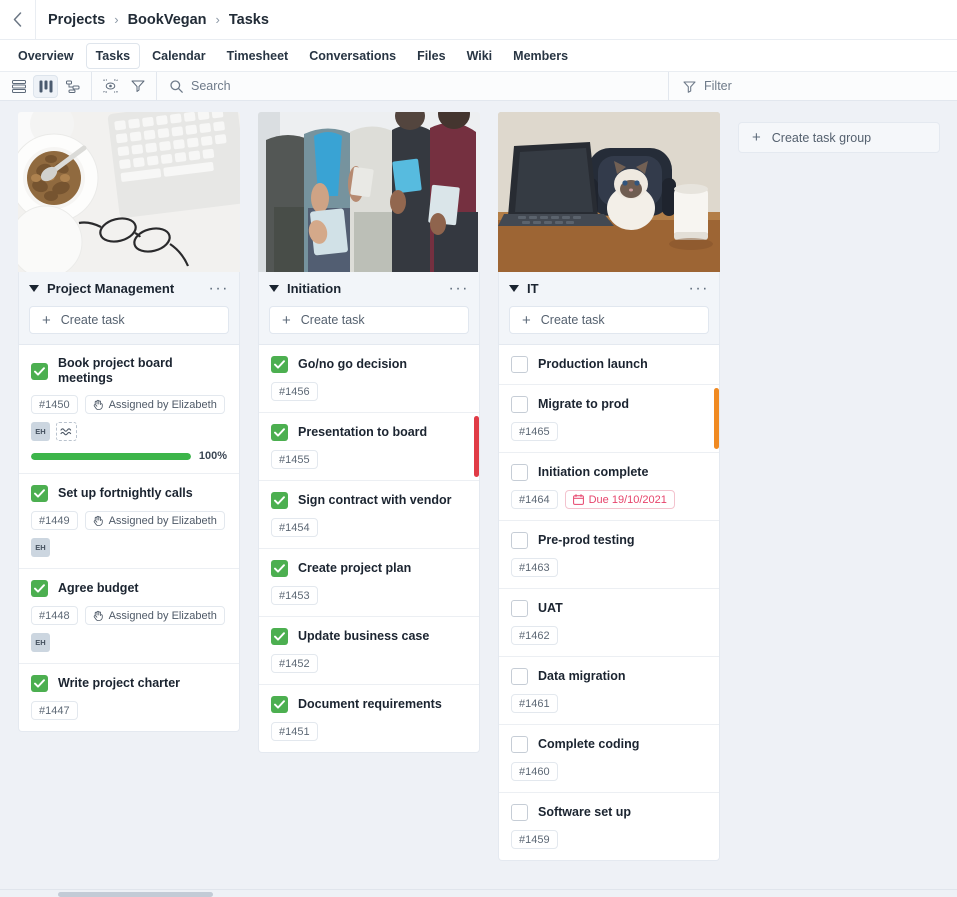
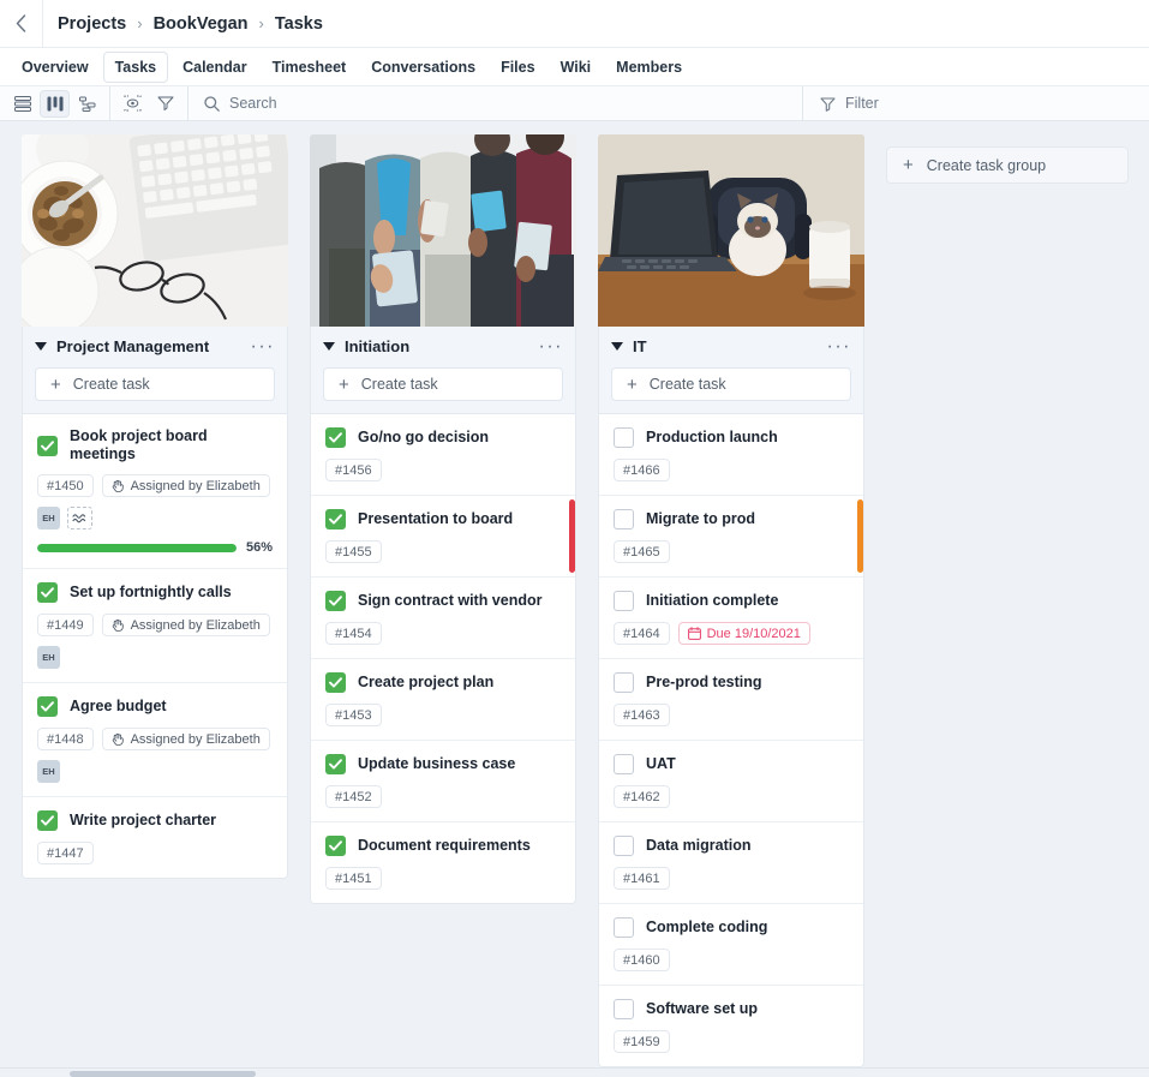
  Projects
  ›
  BookVegan
  ›
  Tasks
  Overview
  Tasks
  Calendar
  Timesheet
  Conversations
  Files
  Wiki
  Members
  Search
  Filter
  Project Management
  ···
  +
  Create task
  Book project board meetings
  #1450
  Assigned by Elizabeth
  EH
- 100%
+ 56%
  Set up fortnightly calls
  #1449
  Assigned by Elizabeth
  EH
  Agree budget
  #1448
  Assigned by Elizabeth
  EH
  Write project charter
  #1447
  Initiation
  ···
  +
  Create task
  Go/no go decision
  #1456
  Presentation to board
  #1455
  Sign contract with vendor
  #1454
  Create project plan
  #1453
  Update business case
  #1452
  Document requirements
  #1451
  IT
  ···
  +
  Create task
  Production launch
+ #1466
  Migrate to prod
  #1465
  Initiation complete
  #1464
  Due 19/10/2021
  Pre-prod testing
  #1463
  UAT
  #1462
  Data migration
  #1461
  Complete coding
  #1460
  Software set up
  #1459
  +
  Create task group
